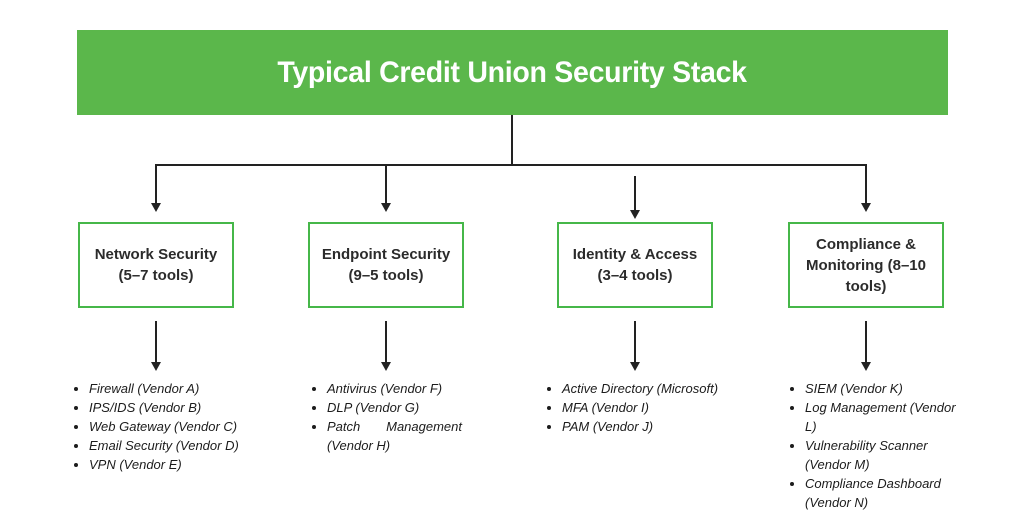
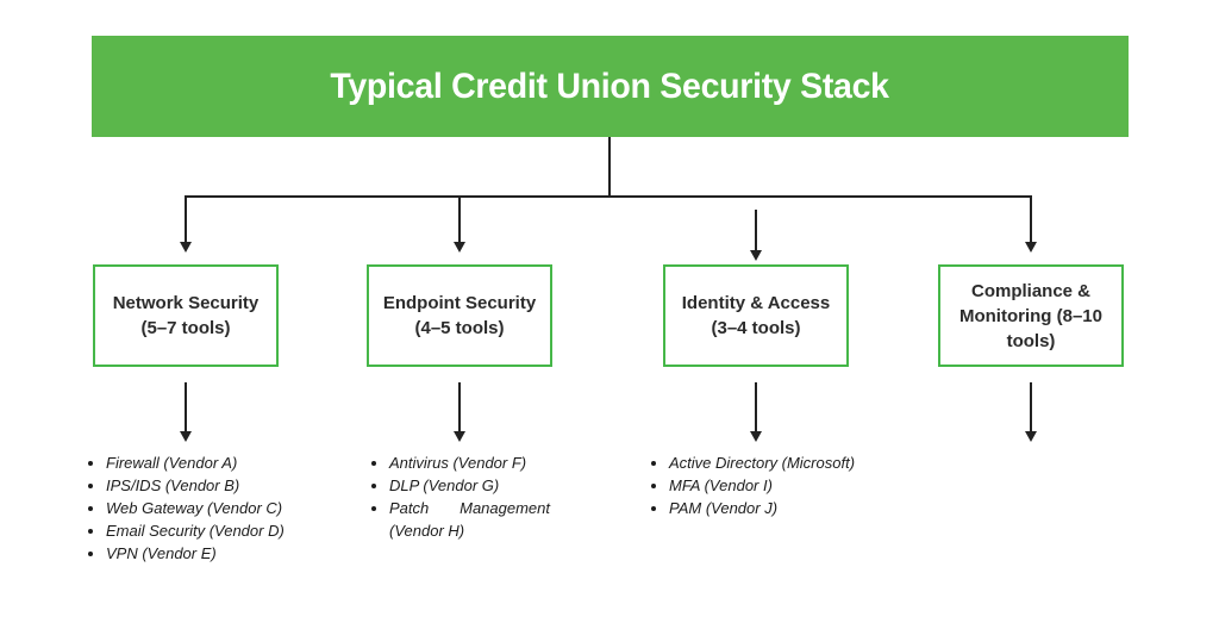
  Typical Credit Union Security Stack
  Network Security (5–7 tools)
- Endpoint Security (9–5 tools)
+ Endpoint Security (4–5 tools)
  Identity & Access (3–4 tools)
  Compliance & Monitoring (8–10 tools)
  Firewall (Vendor A)
  IPS/IDS (Vendor B)
  Web Gateway (Vendor C)
  Email Security (Vendor D)
  VPN (Vendor E)
  Antivirus (Vendor F)
  DLP (Vendor G)
  Patch Management (Vendor H)
  Active Directory (Microsoft)
  MFA (Vendor I)
  PAM (Vendor J)
- SIEM (Vendor K)
- Log Management (Vendor L)
- Vulnerability Scanner (Vendor M)
- Compliance Dashboard (Vendor N)
